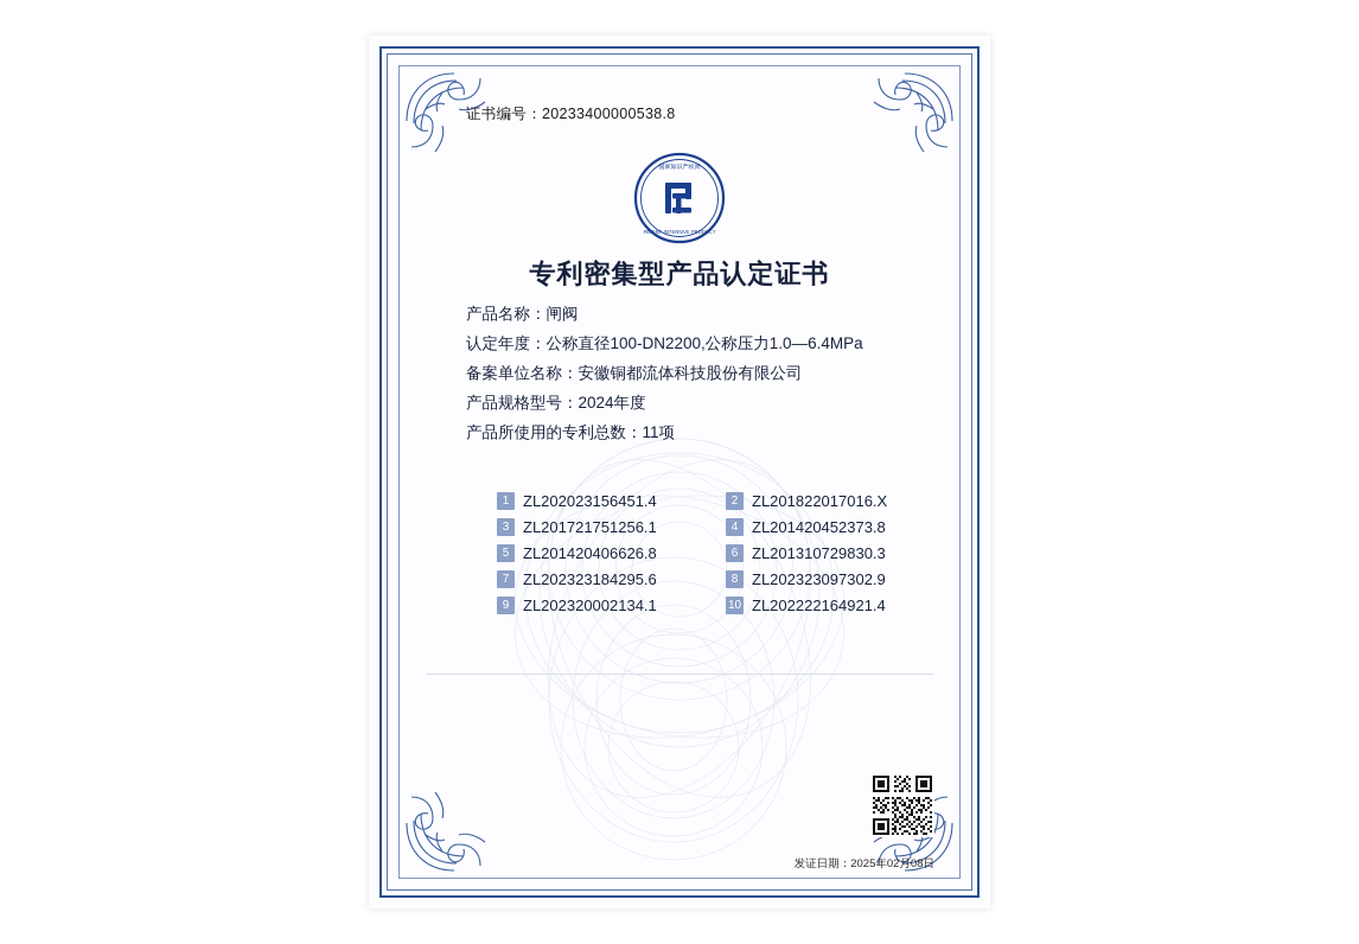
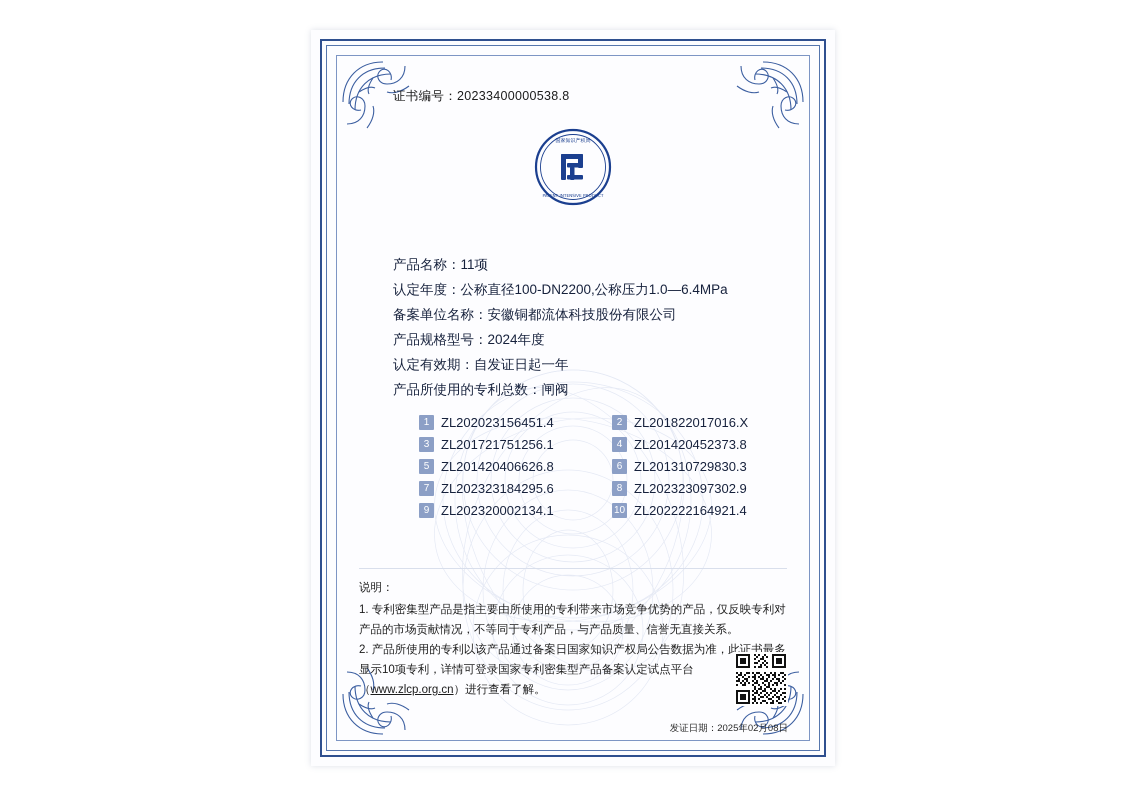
  证书编号：20233400000538.8
- 专利密集型产品认定证书
- 产品名称：闸阀
+ 产品名称：11项
  认定年度：公称直径100-DN2200,公称压力1.0—6.4MPa
  备案单位名称：安徽铜都流体科技股份有限公司
  产品规格型号：2024年度
+ 认定有效期：自发证日起一年
- 产品所使用的专利总数：11项
+ 产品所使用的专利总数：闸阀
  1
  ZL202023156451.4
  2
  ZL201822017016.X
  3
  ZL201721751256.1
  4
  ZL201420452373.8
  5
  ZL201420406626.8
  6
  ZL201310729830.3
  7
  ZL202323184295.6
  8
  ZL202323097302.9
  9
  ZL202320002134.1
  10
  ZL202222164921.4
+ 说明：
+ 1. 专利密集型产品是指主要由所使用的专利带来市场竞争优势的产品，仅反映专利对产品的市场贡献情况，不等同于专利产品，与产品质量、信誉无直接关系。
+ 2. 产品所使用的专利以该产品通过备案日国家知识产权局公告数据为准，此证书最多显示10项专利，详情可登录国家专利密集型产品备案认定试点平台（www.zlcp.org.cn）进行查看了解。
  发证日期：2025年02月08日
